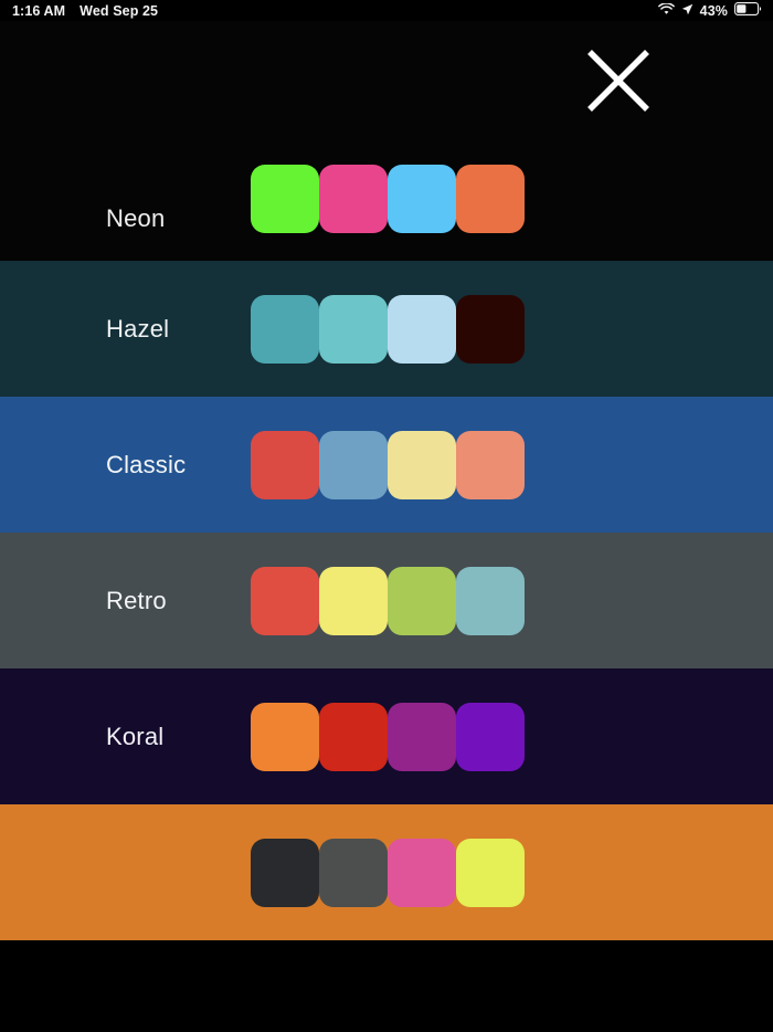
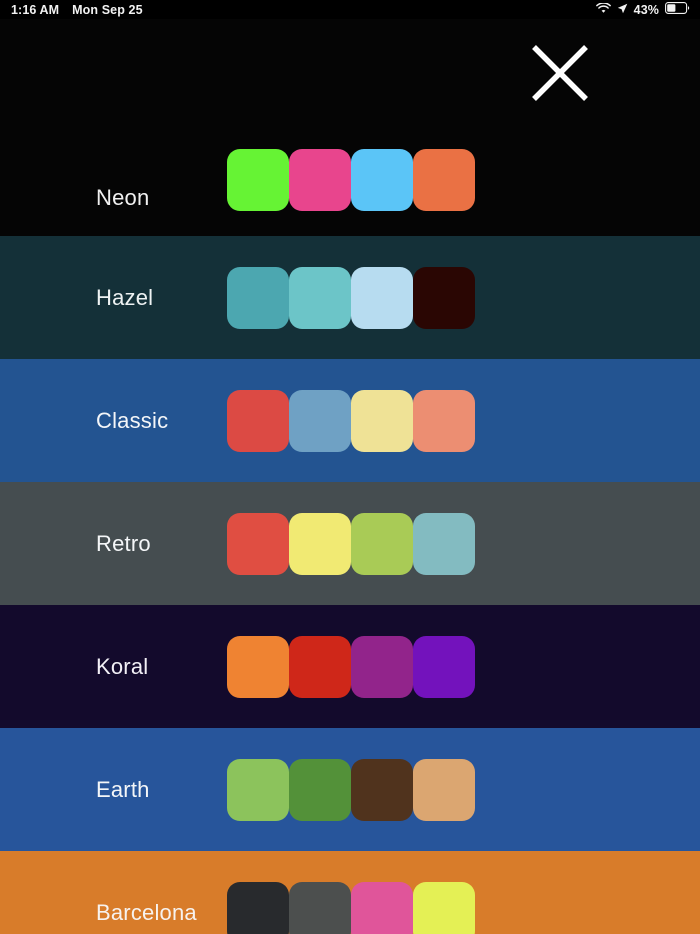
  1:16 AM
- Wed Sep 25
+ Mon Sep 25
  43%
  Neon
  Hazel
  Classic
  Retro
  Koral
+ Earth
+ Barcelona
